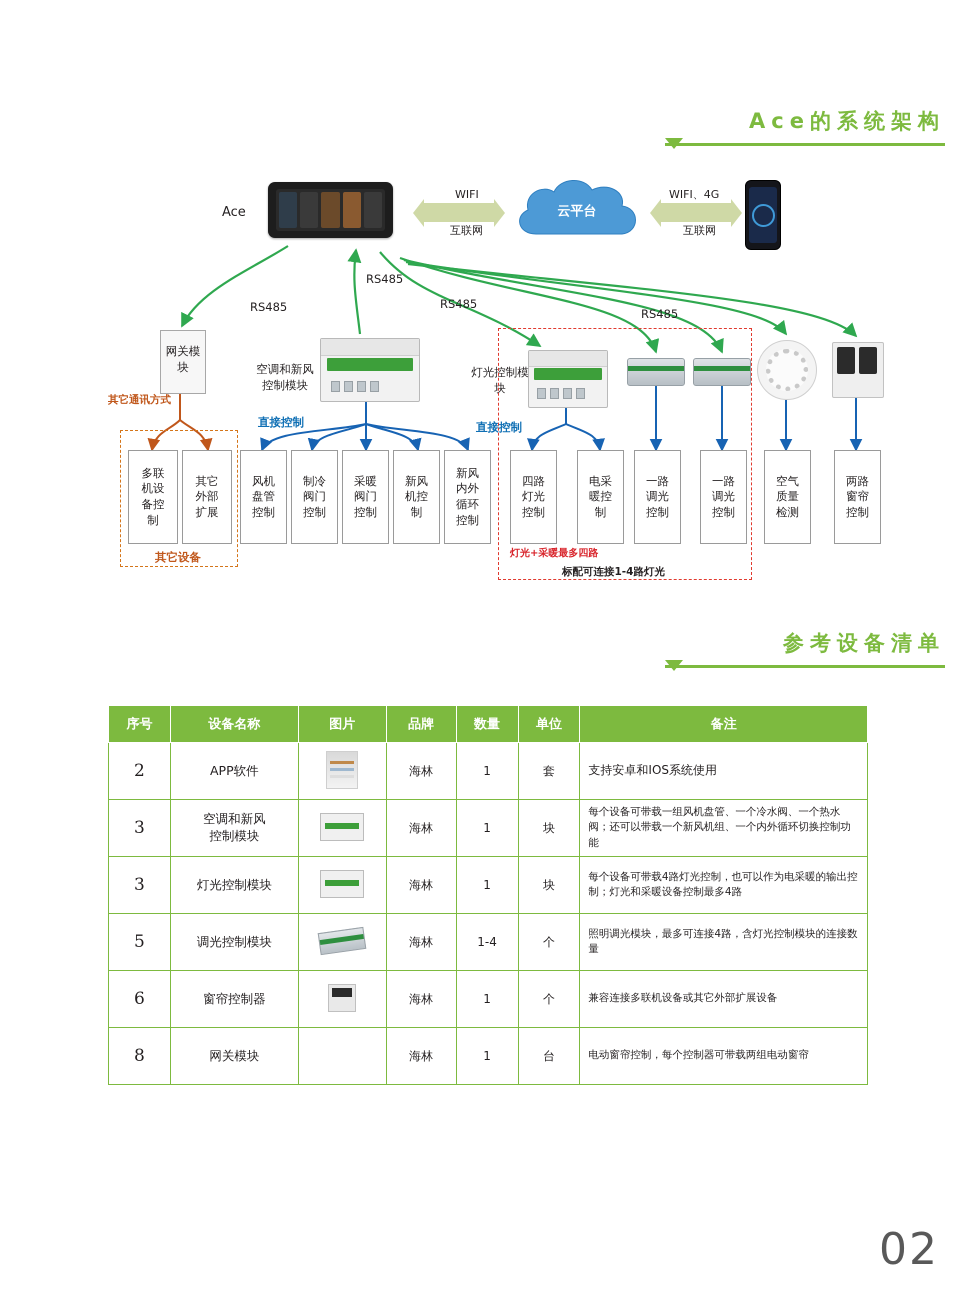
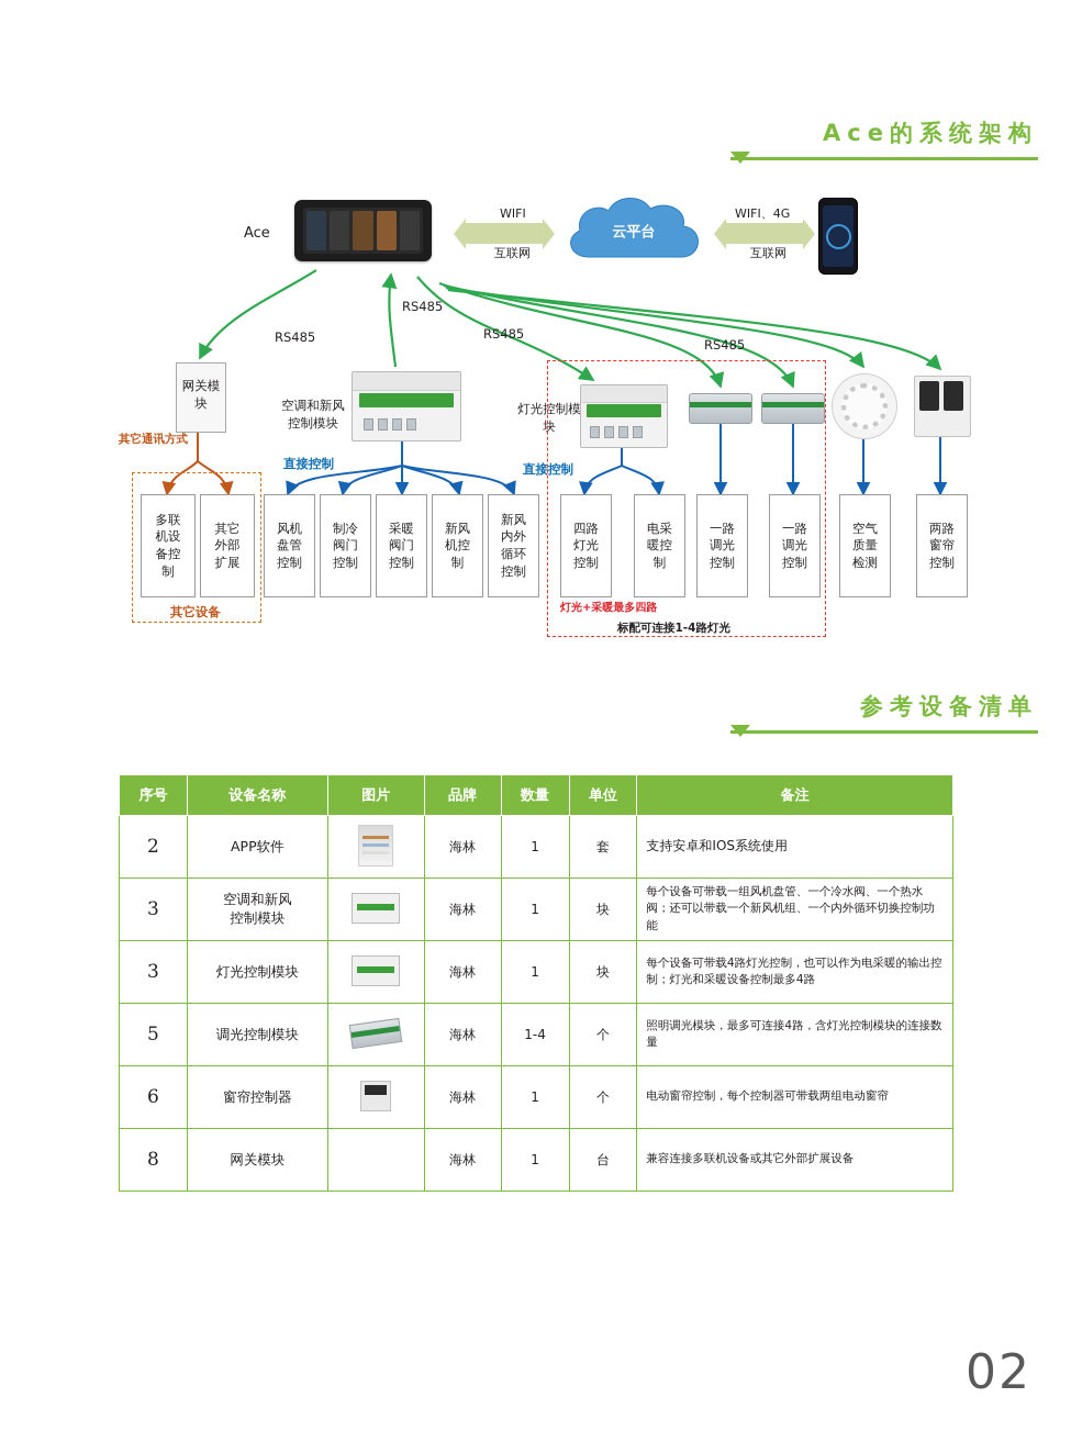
  Ace的系统架构
  Ace
  云平台
  WIFI
  互联网
  WIFI、4G
  互联网
  网关模块
  空调和新风控制模块
  灯光控制模块
  RS485
  RS485
  RS485
  RS485
  其它通讯方式
  直接控制
  直接控制
  其它设备
  灯光+采暖最多四路
  标配可连接1-4路灯光
  多联机设备控制
  其它外部扩展
  风机盘管控制
  制冷阀门控制
  采暖阀门控制
  新风机控制
  新风内外循环控制
  四路灯光控制
  电采暖控制
  一路调光控制
  一路调光控制
  空气质量检测
  两路窗帘控制
  参考设备清单
  序号	设备名称	图片	品牌	数量	单位	备注
  2	APP软件		海林	1	套	支持安卓和IOS系统使用
  3	空调和新风 控制模块		海林	1	块	每个设备可带载一组风机盘管、一个冷水阀、一个热水阀；还可以带载一个新风机组、一个内外循环切换控制功能
  3	灯光控制模块		海林	1	块	每个设备可带载4路灯光控制，也可以作为电采暖的输出控制；灯光和采暖设备控制最多4路
  5	调光控制模块		海林	1-4	个	照明调光模块，最多可连接4路，含灯光控制模块的连接数量
- 6	窗帘控制器		海林	1	个	兼容连接多联机设备或其它外部扩展设备
+ 6	窗帘控制器		海林	1	个	电动窗帘控制，每个控制器可带载两组电动窗帘
- 8	网关模块		海林	1	台	电动窗帘控制，每个控制器可带载两组电动窗帘
+ 8	网关模块		海林	1	台	兼容连接多联机设备或其它外部扩展设备
  02
